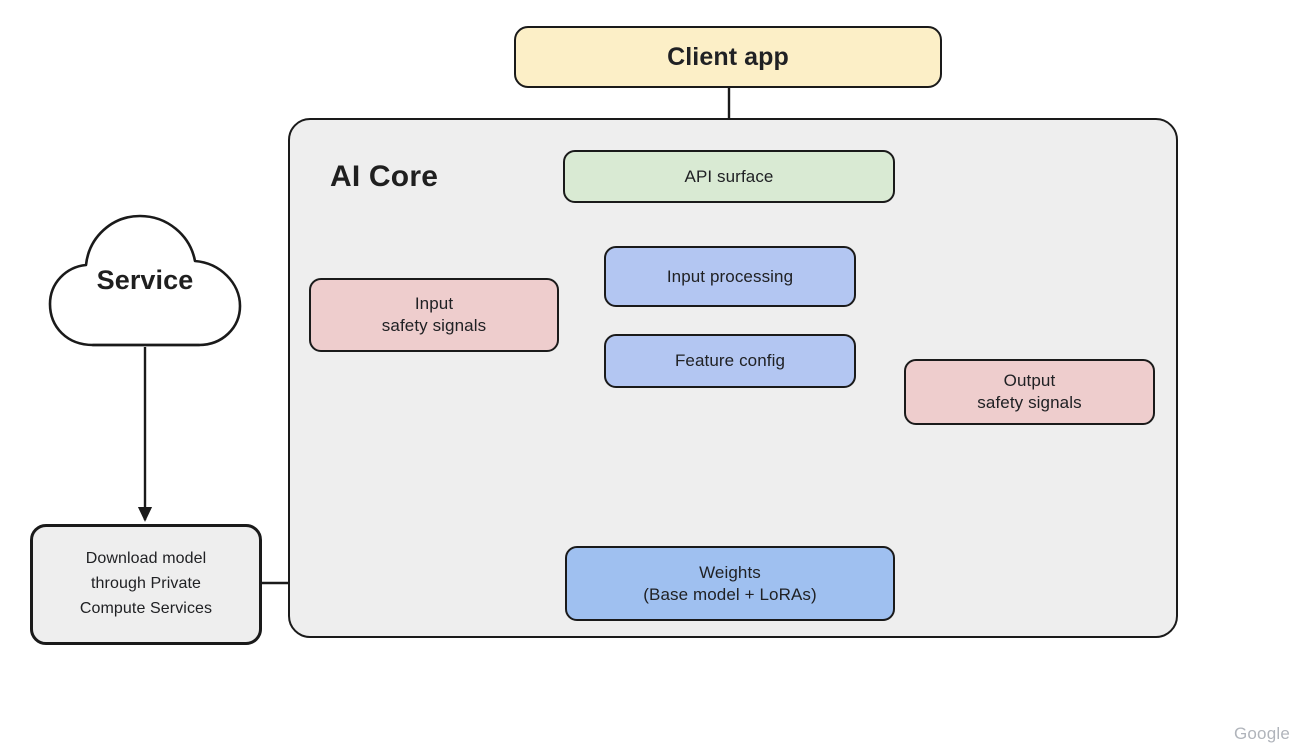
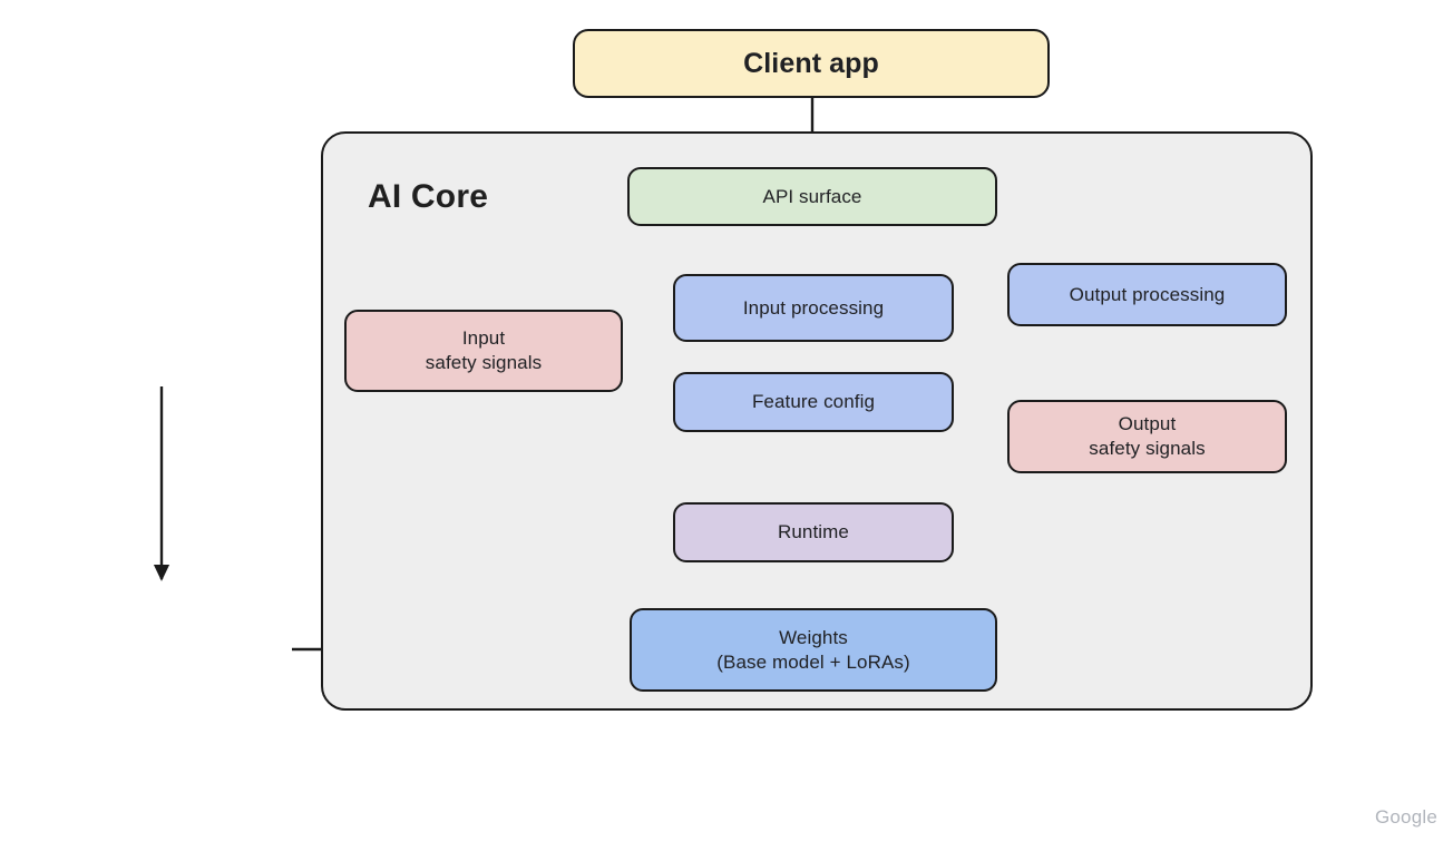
  Client app
  AI Core
  API surface
  Input processing
  Input
  safety signals
  Feature config
+ Runtime
  Weights
  (Base model + LoRAs)
+ Output processing
  Output
  safety signals
- Service
- Download model
- through Private
- Compute Services
  Google
